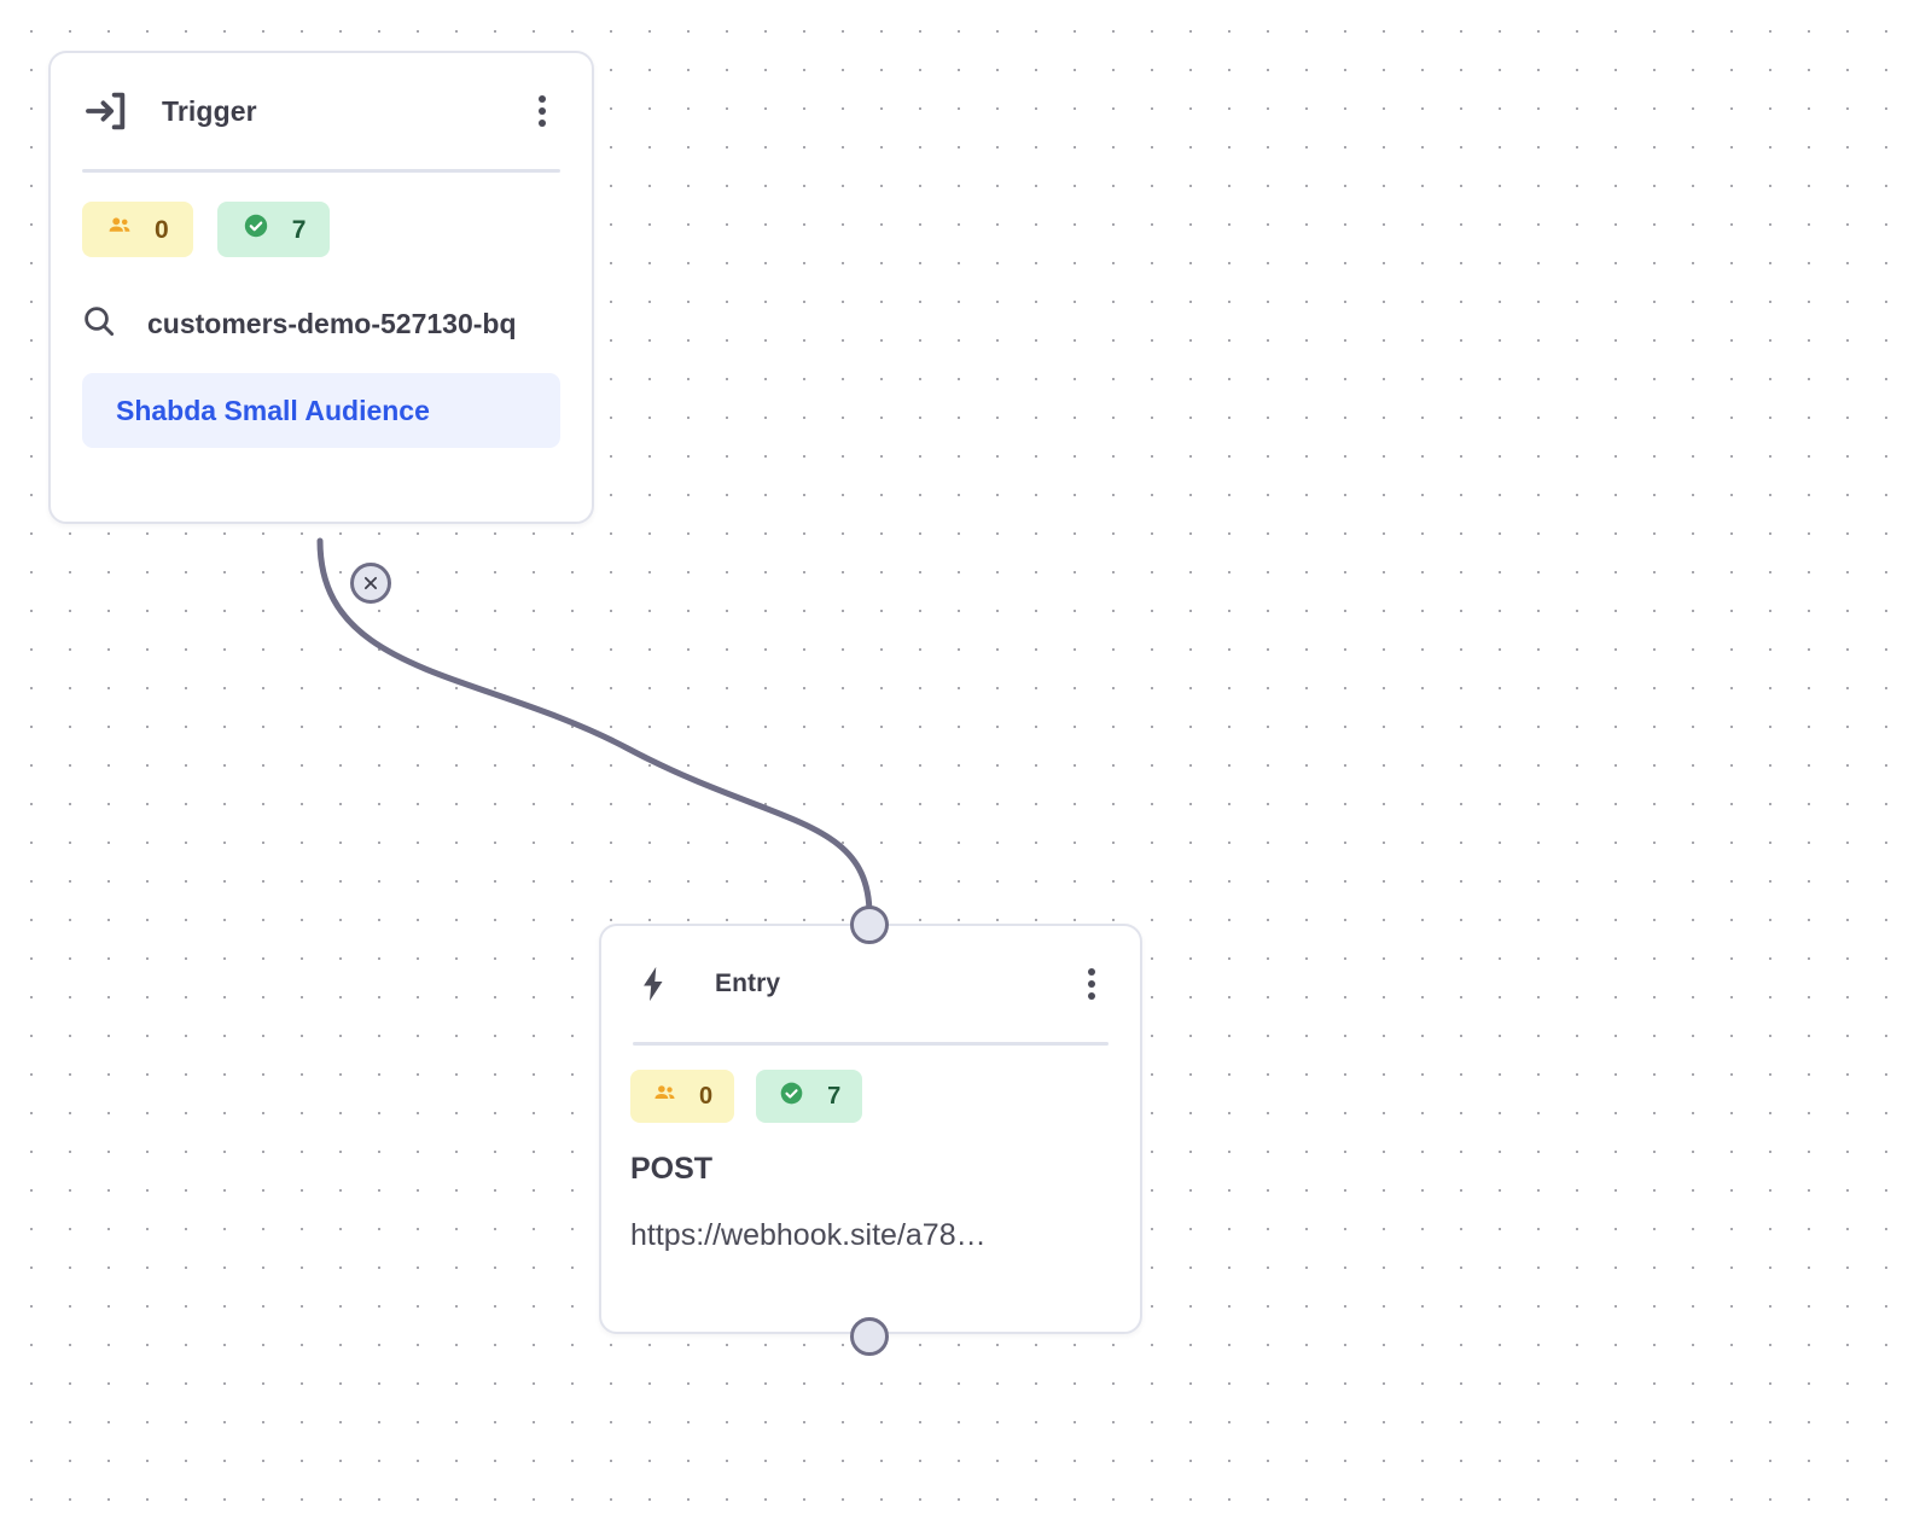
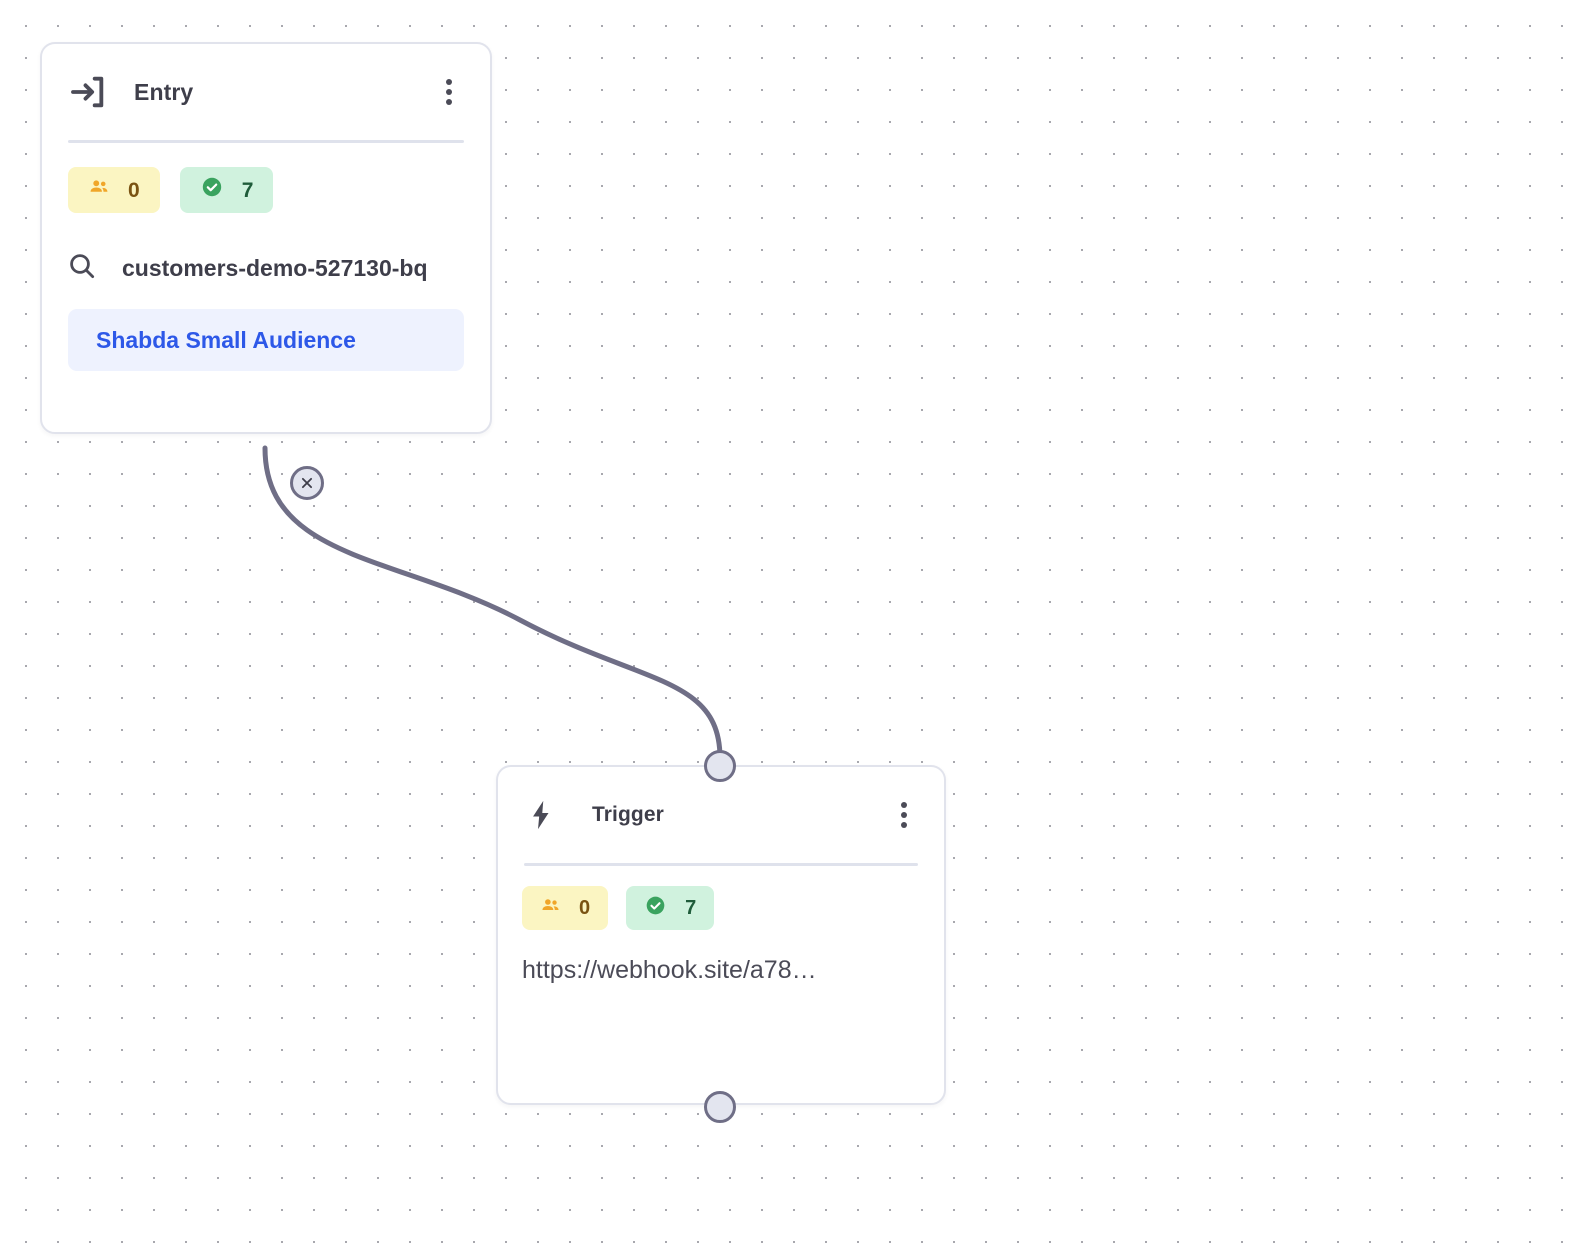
- Trigger
+ Entry
  0
  7
  customers-demo-527130-bq
  Shabda Small Audience
- Entry
+ Trigger
  0
  7
- POST
  https://webhook.site/a78…
